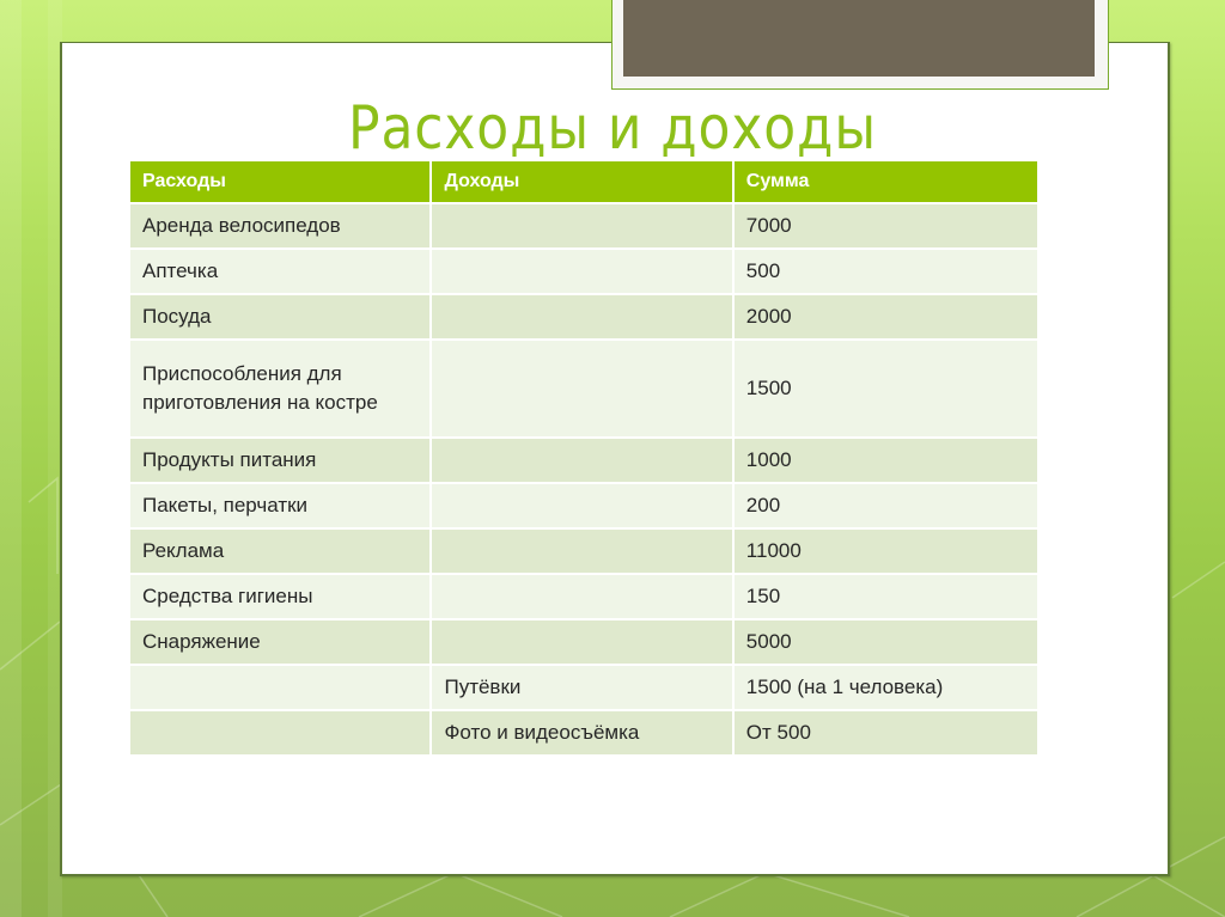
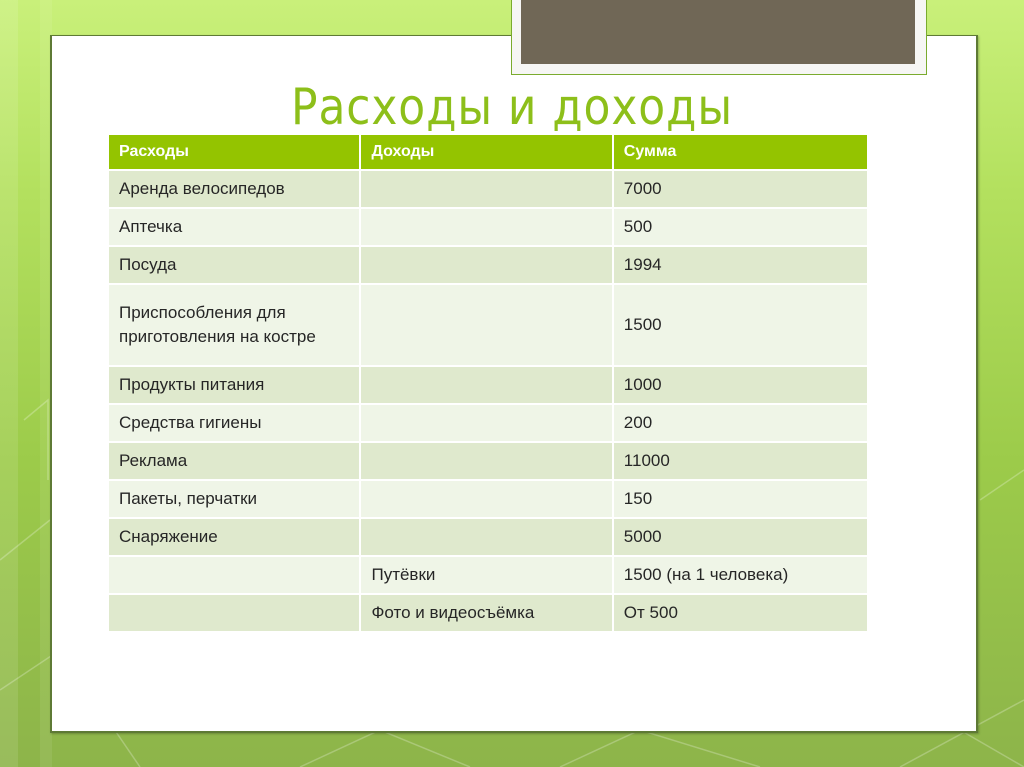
  Расходы и доходы
  Расходы	Доходы	Сумма
  Аренда велосипедов		7000
  Аптечка		500
- Посуда		2000
+ Посуда		1994
  Приспособления для приготовления на костре		1500
  Продукты питания		1000
- Пакеты, перчатки		200
+ Средства гигиены		200
  Реклама		11000
- Средства гигиены		150
+ Пакеты, перчатки		150
  Снаряжение		5000
  	Путёвки	1500 (на 1 человека)
  	Фото и видеосъёмка	От 500
